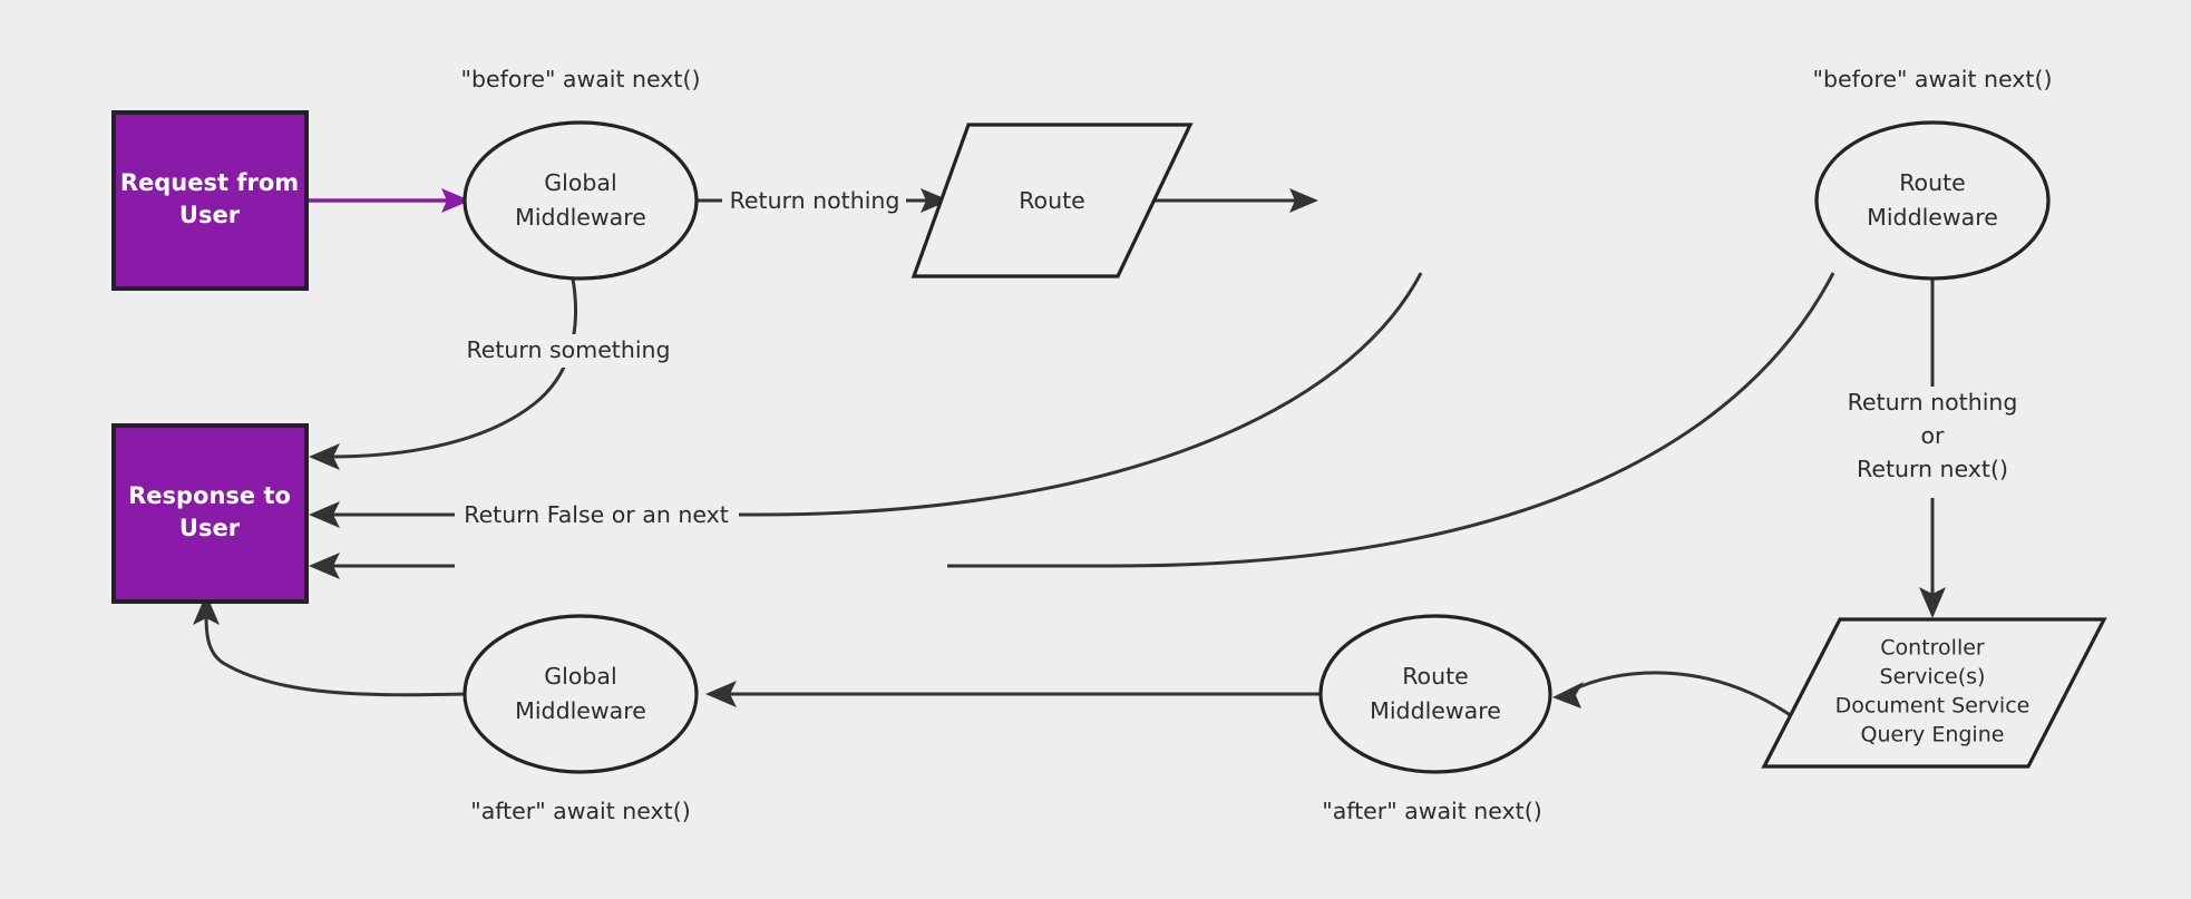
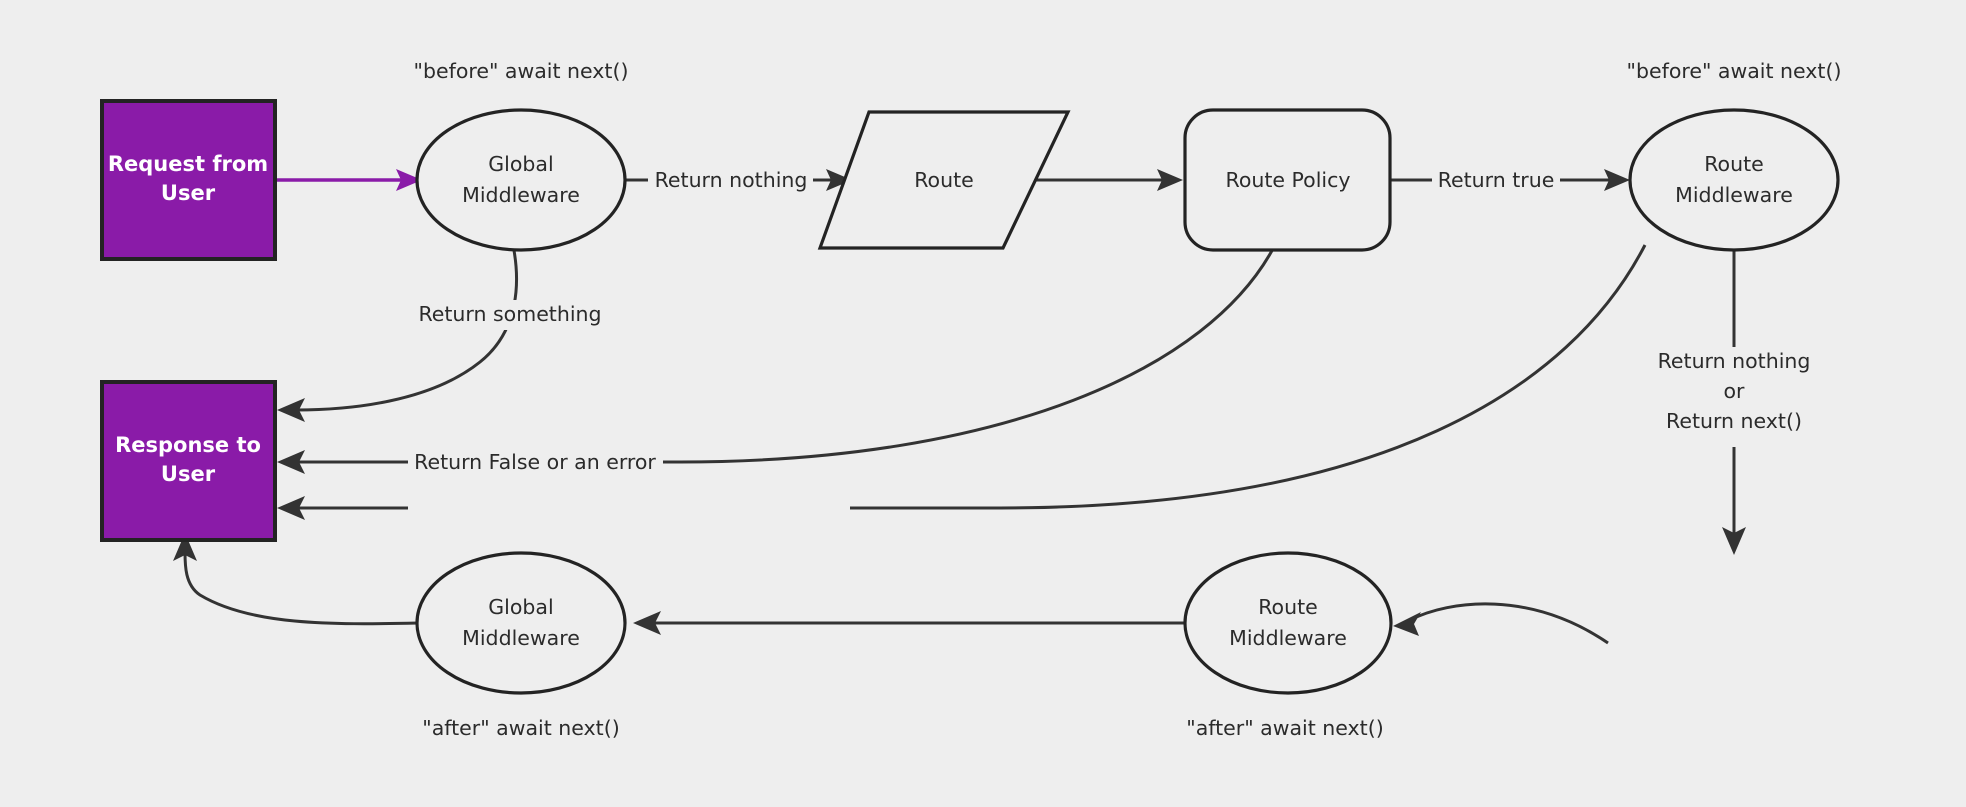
  Return nothing
+ Return true
  Return something
- Return False or an next
+ Return False or an error
  Return nothing
  or
  Return next()
  "before" await next()
  "before" await next()
  "after" await next()
  "after" await next()
  Request from
  User
  Global
  Middleware
  Route
+ Route Policy
  Route
  Middleware
  Response to
  User
- Controller
- Service(s)
- Document Service
- Query Engine
  Route
  Middleware
  Global
  Middleware
